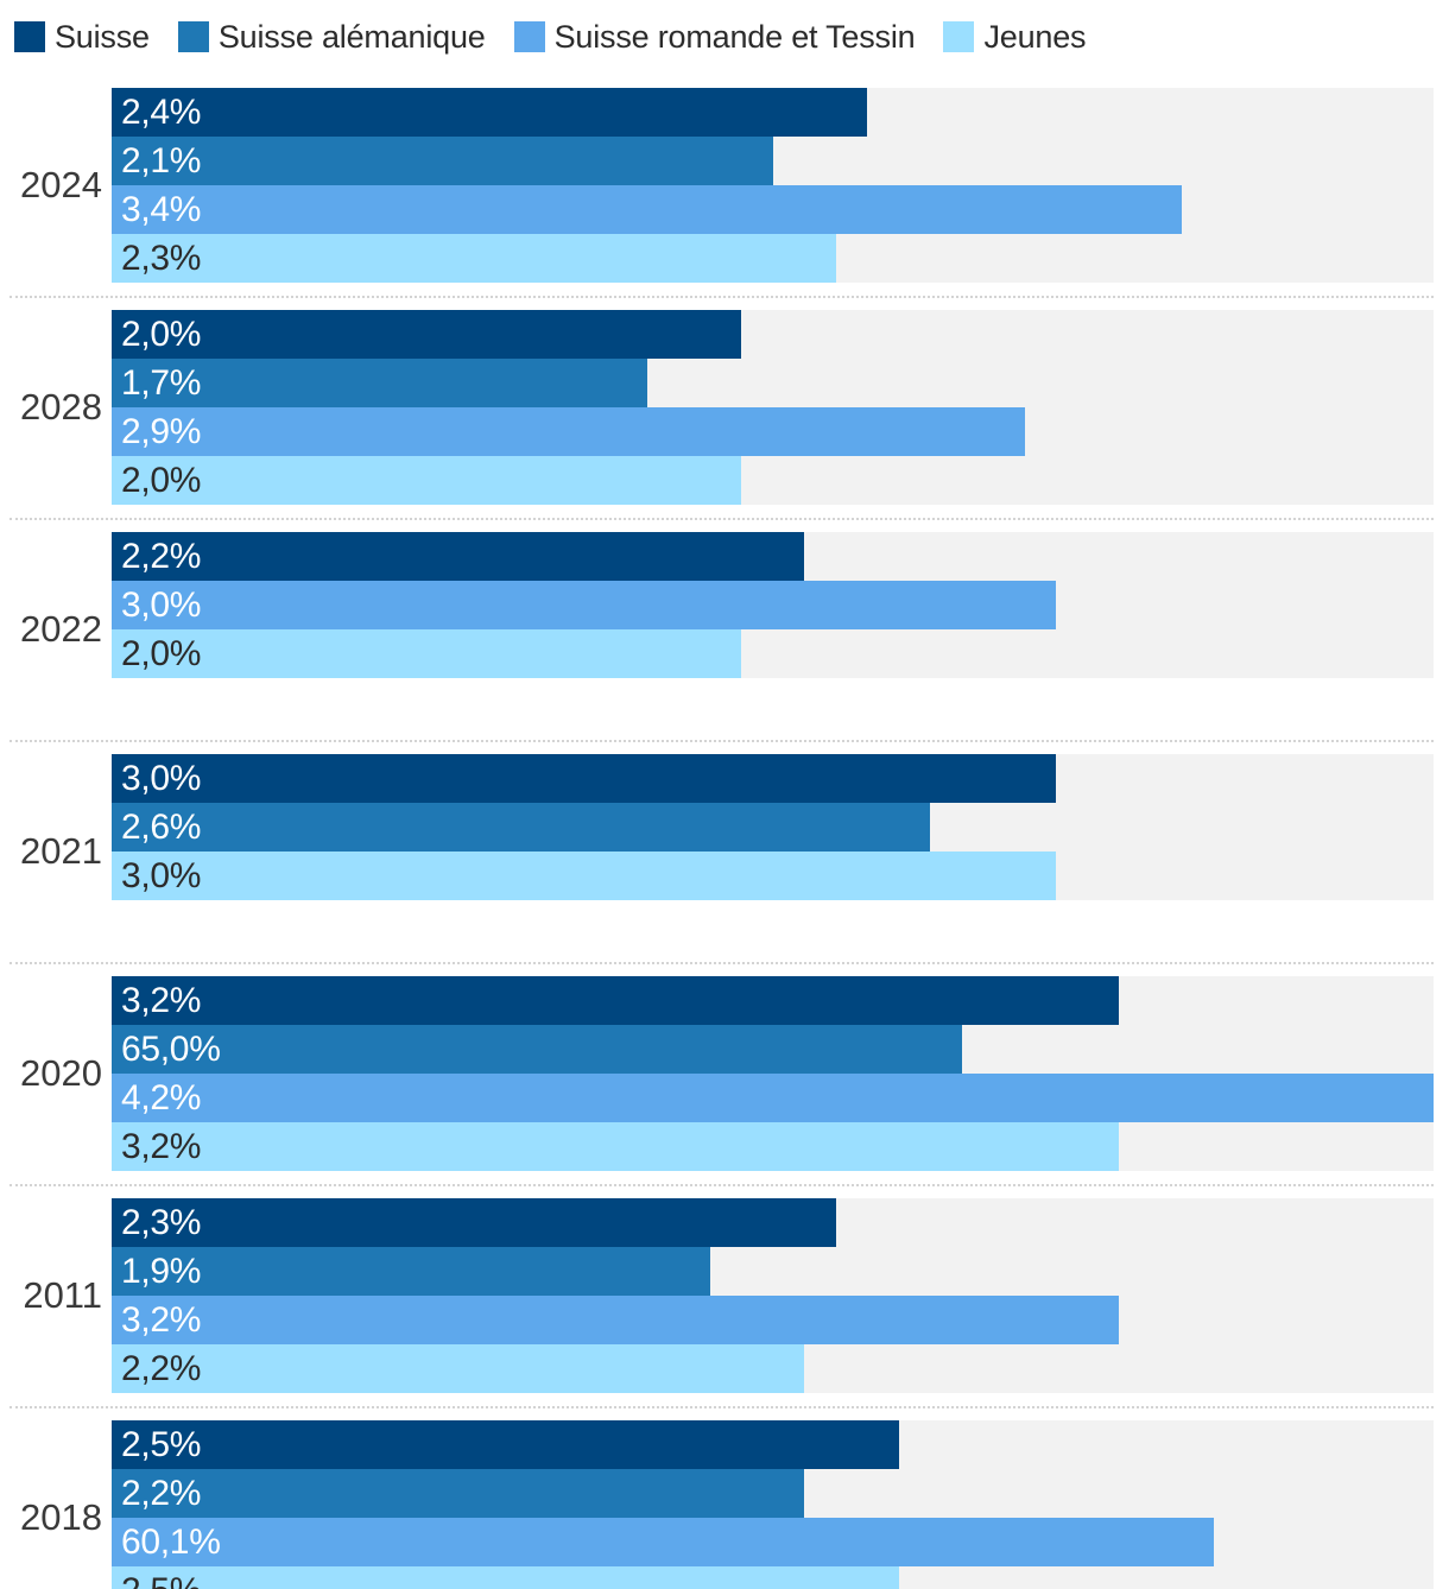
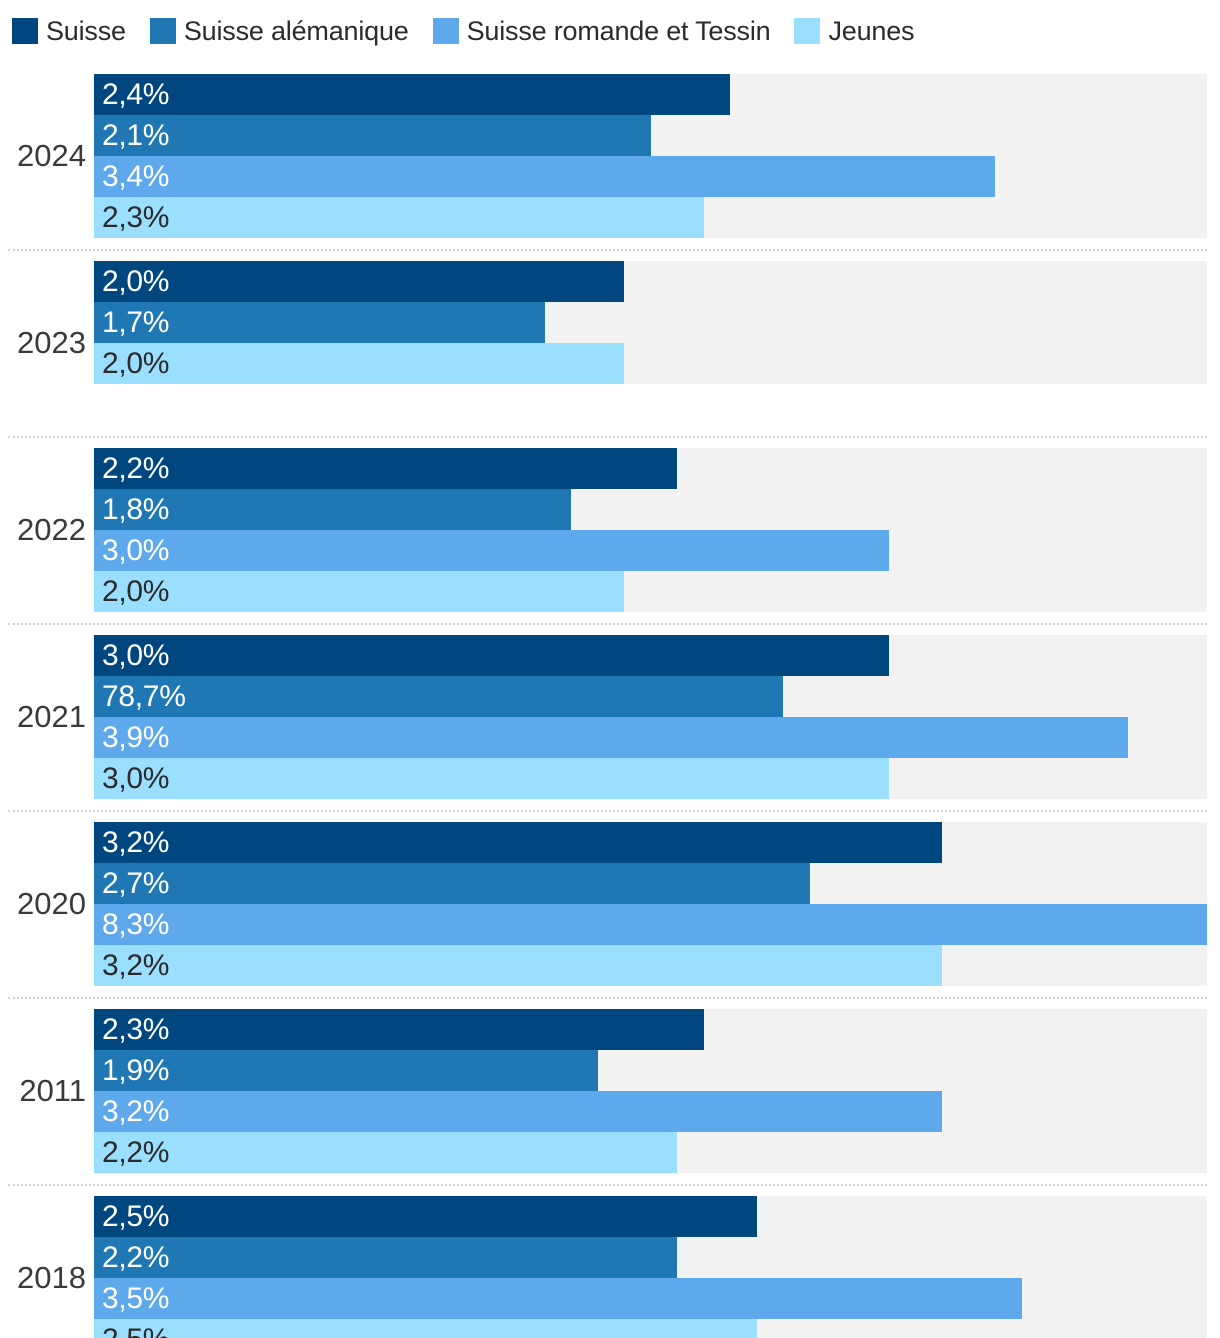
  Suisse
  Suisse alémanique
  Suisse romande et Tessin
  Jeunes
  2024
  2,4%
  2,1%
  3,4%
  2,3%
- 2028
+ 2023
  2,0%
  1,7%
- 2,9%
  2,0%
  2022
  2,2%
+ 1,8%
  3,0%
  2,0%
  2021
  3,0%
- 2,6%
+ 78,7%
+ 3,9%
  3,0%
  2020
  3,2%
- 65,0%
+ 2,7%
- 4,2%
+ 8,3%
  3,2%
  2011
  2,3%
  1,9%
  3,2%
  2,2%
  2018
  2,5%
  2,2%
- 60,1%
+ 3,5%
